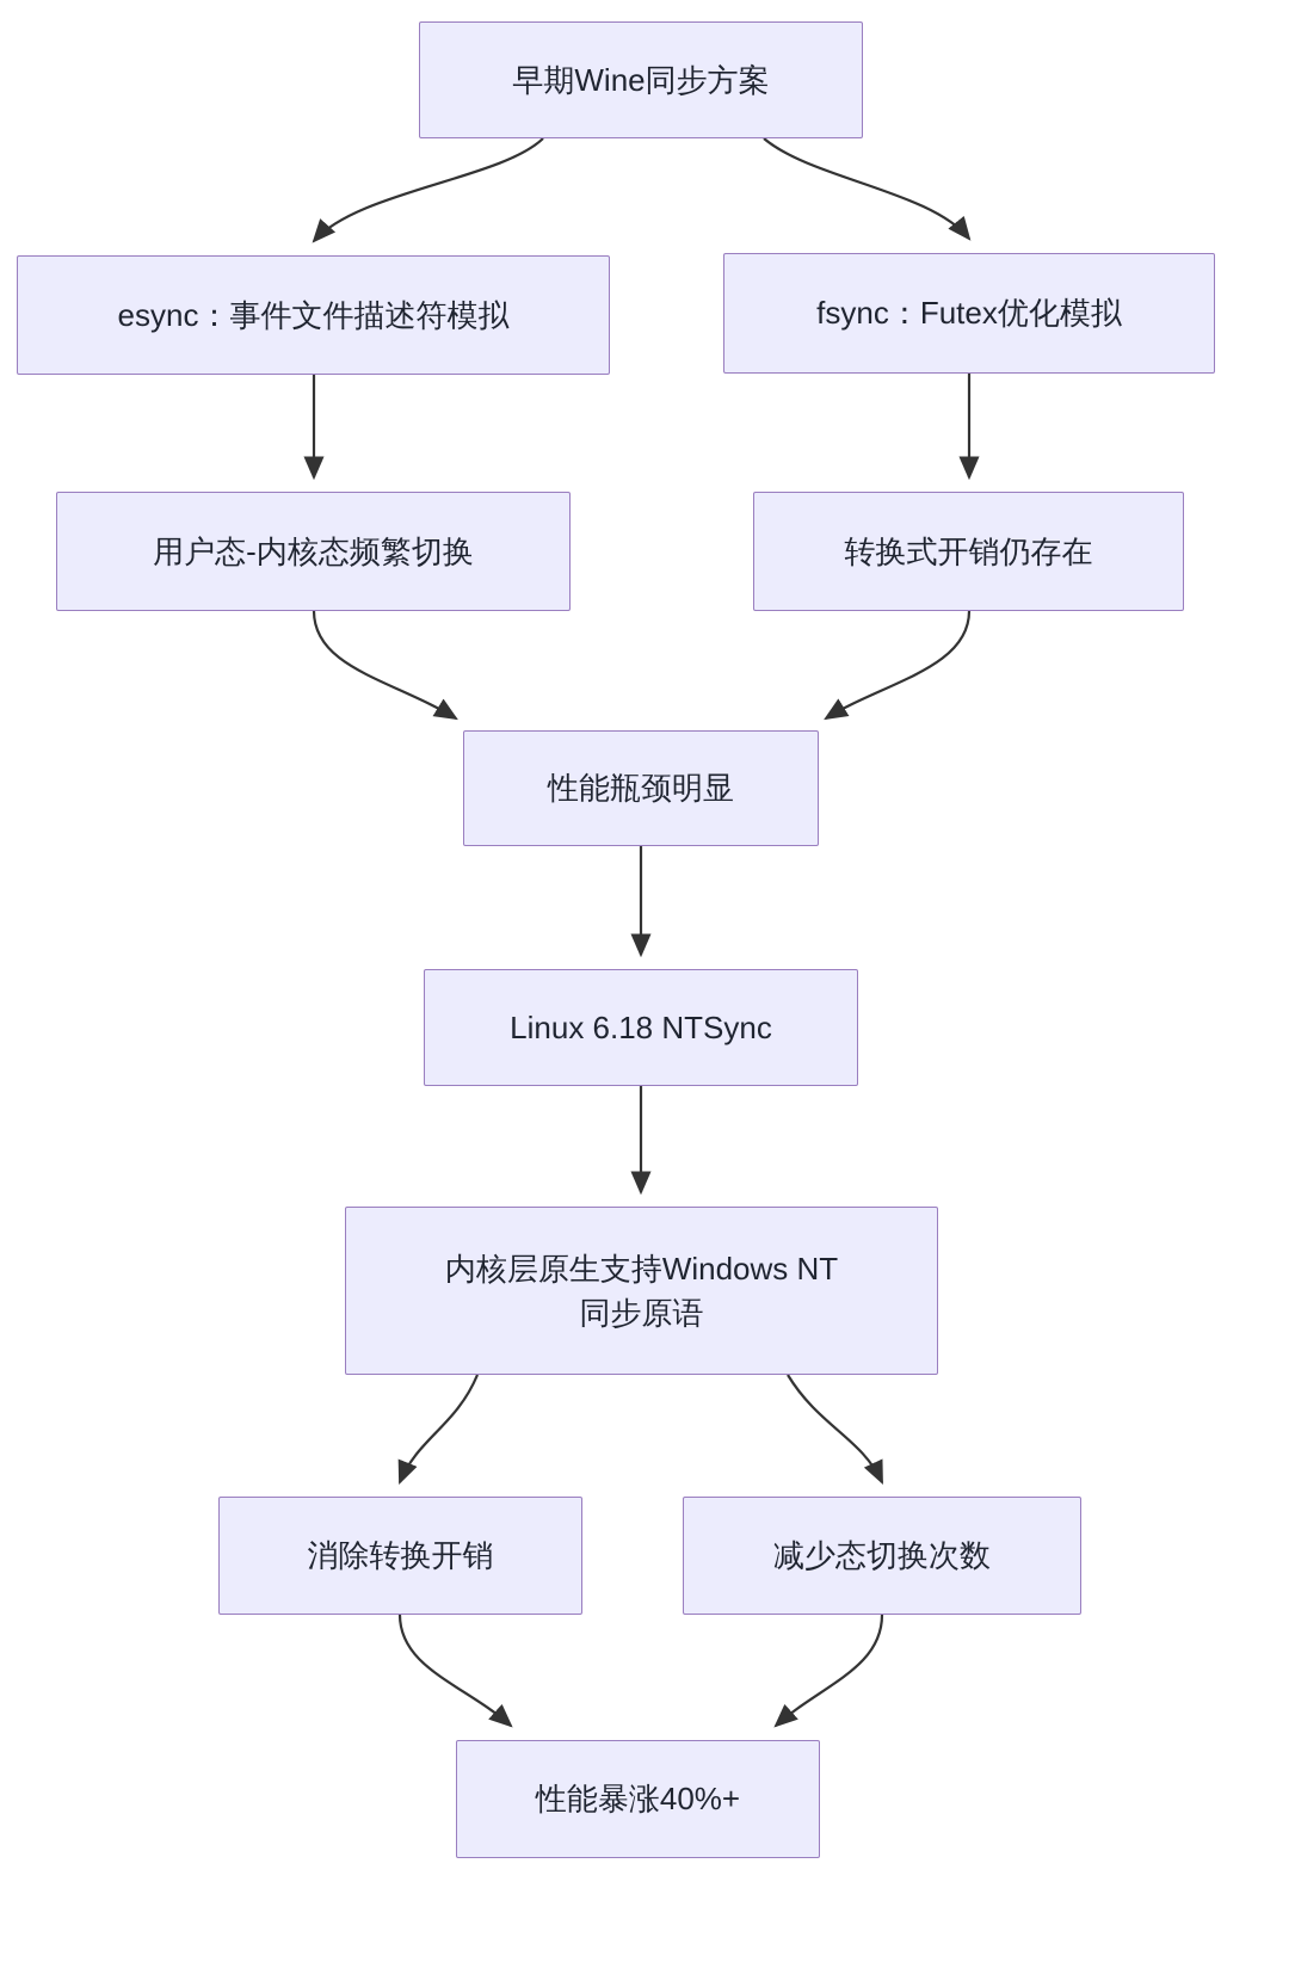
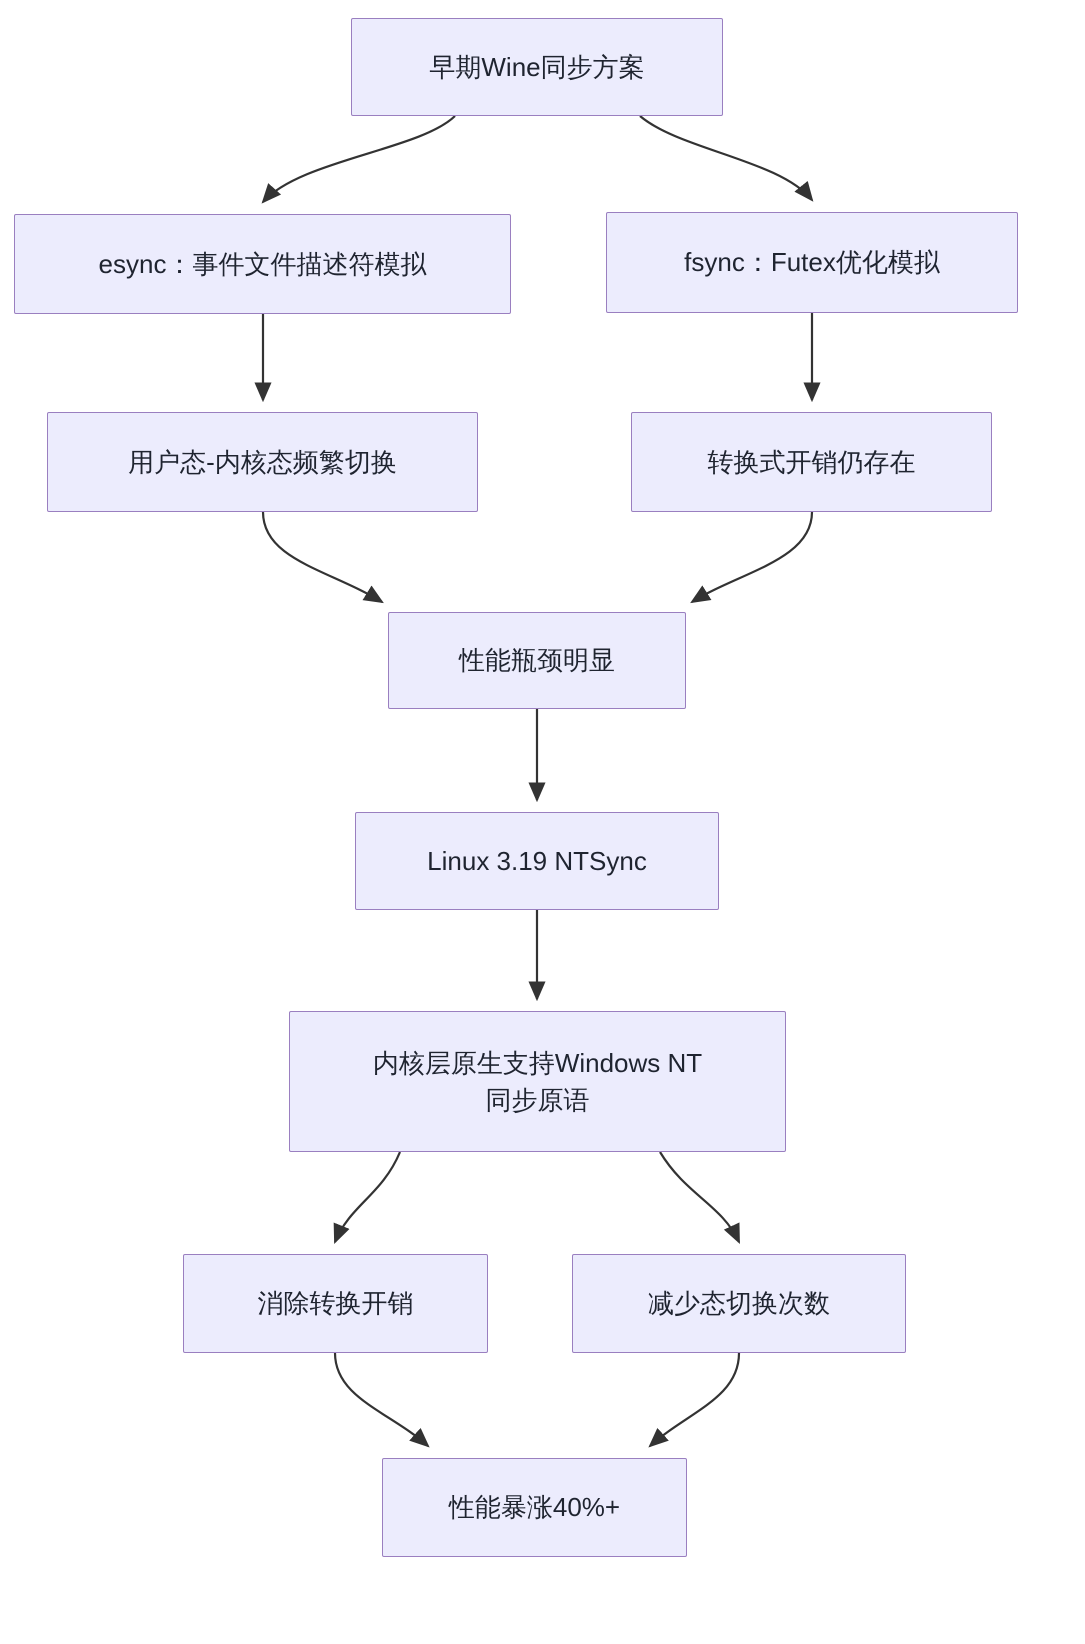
  早期Wine同步方案
  esync：事件文件描述符模拟
  fsync：Futex优化模拟
  用户态-内核态频繁切换
  转换式开销仍存在
  性能瓶颈明显
- Linux 6.18 NTSync
+ Linux 3.19 NTSync
  内核层原生支持Windows NT
  同步原语
  消除转换开销
  减少态切换次数
  性能暴涨40%+
